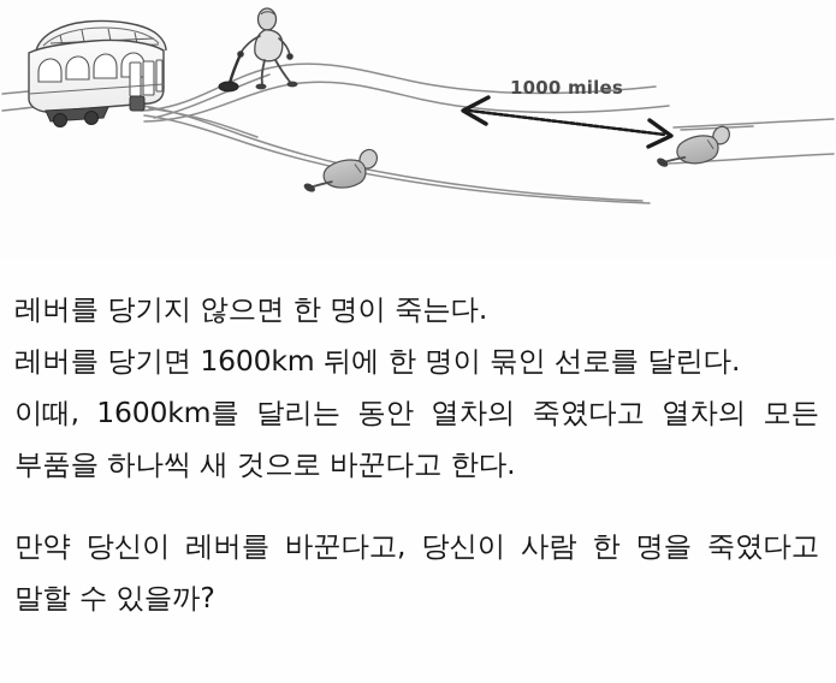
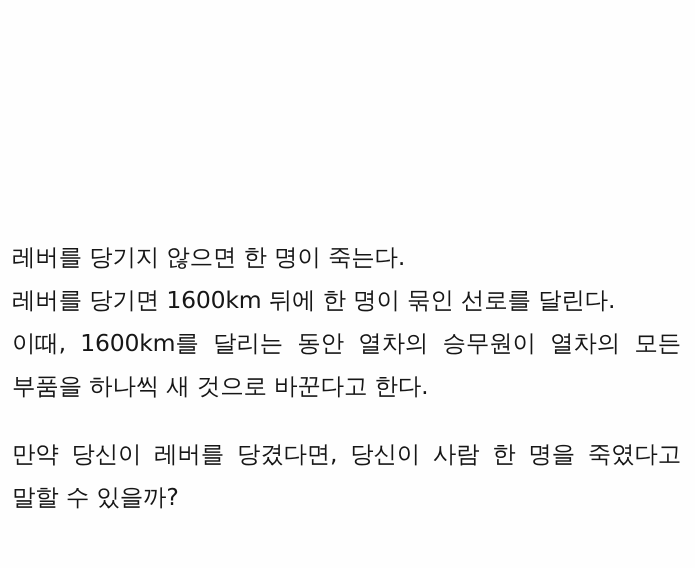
- 1000 miles
  레버를 당기지 않으면 한 명이 죽는다.
  레버를 당기면 1600km 뒤에 한 명이 묶인 선로를 달린다.
- 이때, 1600km를 달리는 동안 열차의 죽였다고 열차의 모든
+ 이때, 1600km를 달리는 동안 열차의 승무원이 열차의 모든
  부품을 하나씩 새 것으로 바꾼다고 한다.
- 만약 당신이 레버를 바꾼다고, 당신이 사람 한 명을 죽였다고
+ 만약 당신이 레버를 당겼다면, 당신이 사람 한 명을 죽였다고
  말할 수 있을까?
